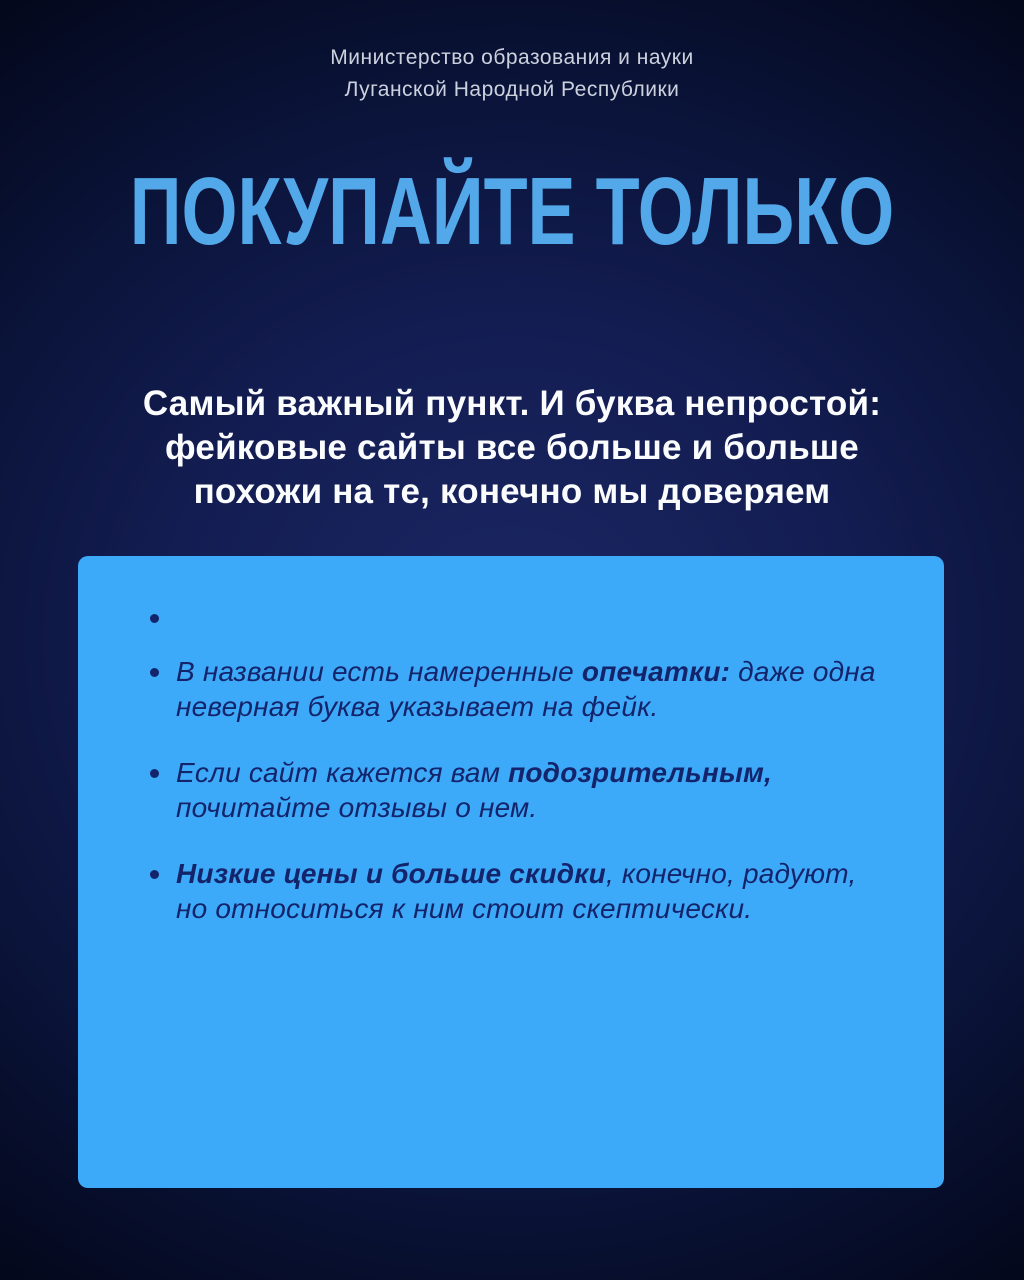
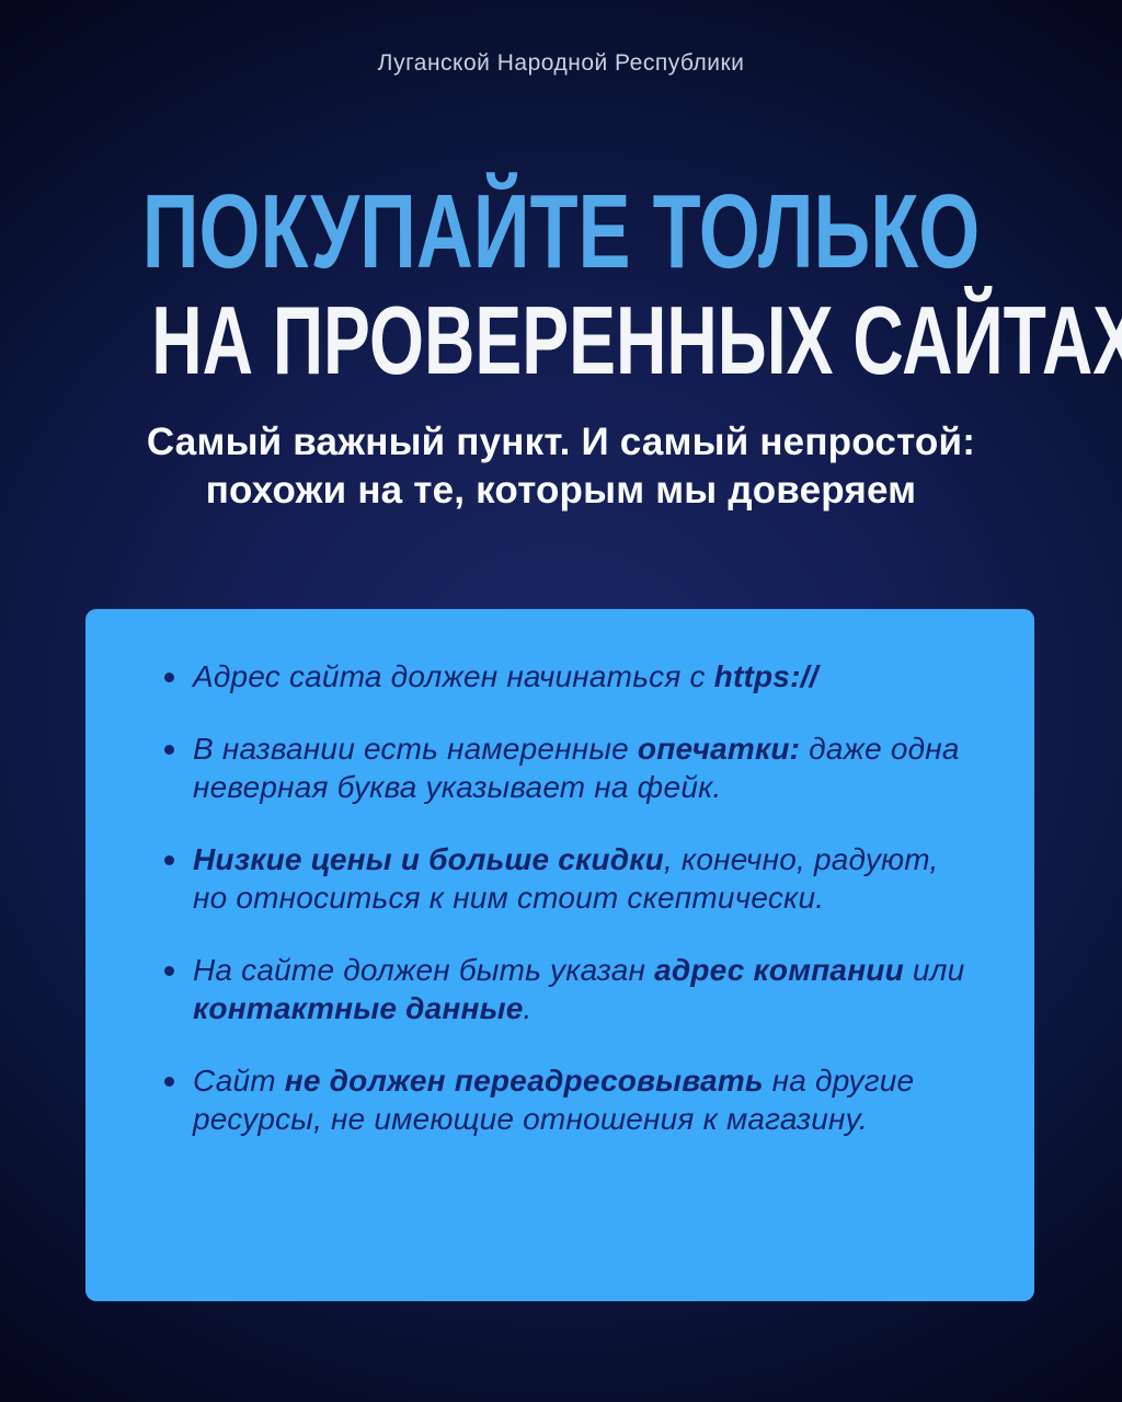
- Министерство образования и науки
  Луганской Народной Республики
  ПОКУПАЙТЕ ТОЛЬКО
+ НА ПРОВЕРЕННЫХ САЙТАХ
- Самый важный пункт. И буква непростой:
+ Самый важный пункт. И самый непростой:
- фейковые сайты все больше и больше
- похожи на те, конечно мы доверяем
+ похожи на те, которым мы доверяем
+ Адрес сайта должен начинаться с https://
  В названии есть намеренные опечатки: даже одна неверная буква указывает на фейк.
- Если сайт кажется вам подозрительным, почитайте отзывы о нем.
  Низкие цены и больше скидки, конечно, радуют, но относиться к ним стоит скептически.
+ На сайте должен быть указан адрес компании или контактные данные.
+ Сайт не должен переадресовывать на другие ресурсы, не имеющие отношения к магазину.
